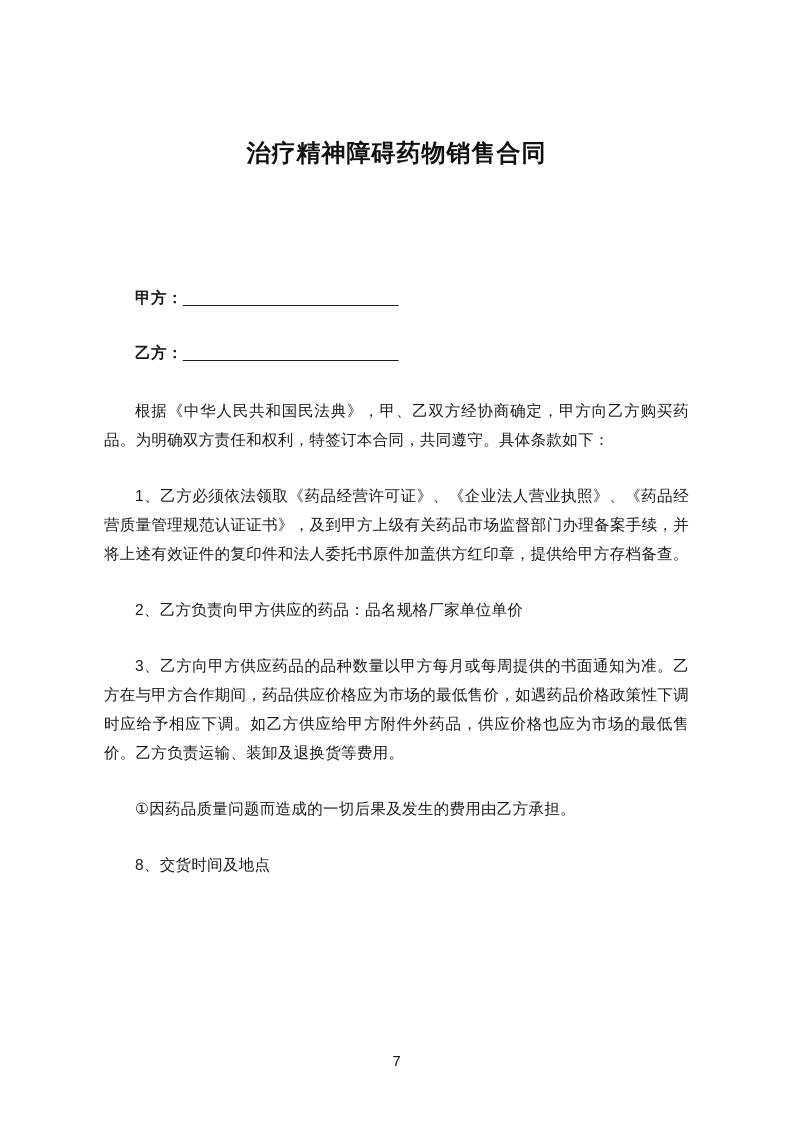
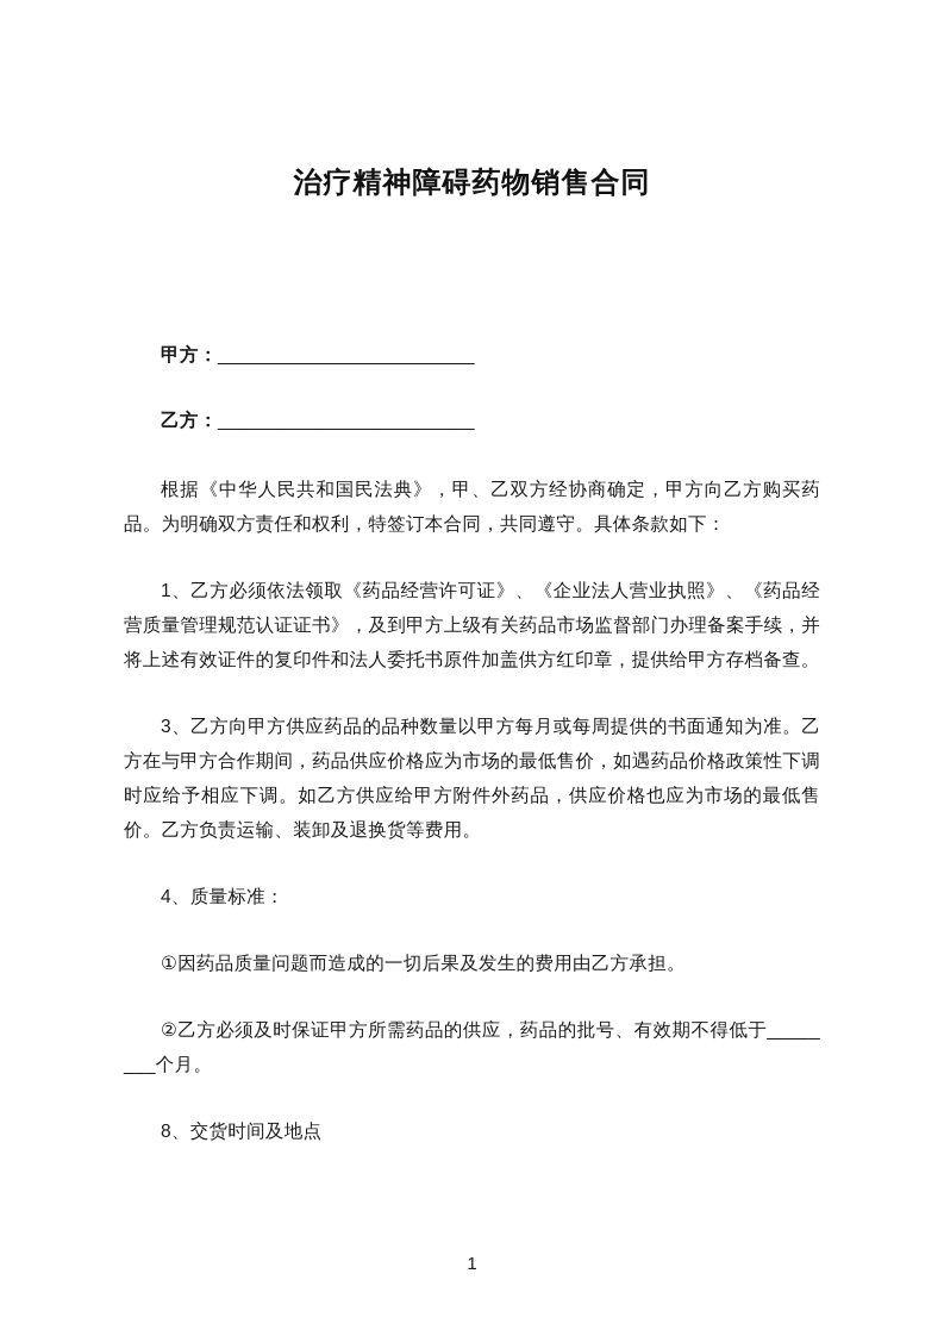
  治疗精神障碍药物销售合同
  甲方：_________________________
  乙方：_________________________
  根据《中华人民共和国民法典》，甲、乙双方经协商确定，甲方向乙方购买药品。为明确双方责任和权利，特签订本合同，共同遵守。具体条款如下：
  1、乙方必须依法领取《药品经营许可证》、《企业法人营业执照》、《药品经营质量管理规范认证证书》，及到甲方上级有关药品市场监督部门办理备案手续，并将上述有效证件的复印件和法人委托书原件加盖供方红印章，提供给甲方存档备查。
- 2、乙方负责向甲方供应的药品：品名规格厂家单位单价
  3、乙方向甲方供应药品的品种数量以甲方每月或每周提供的书面通知为准。乙方在与甲方合作期间，药品供应价格应为市场的最低售价，如遇药品价格政策性下调时应给予相应下调。如乙方供应给甲方附件外药品，供应价格也应为市场的最低售价。乙方负责运输、装卸及退换货等费用。
+ 4、质量标准：
  ①因药品质量问题而造成的一切后果及发生的费用由乙方承担。
+ ②乙方必须及时保证甲方所需药品的供应，药品的批号、有效期不得低于________个月。
  8、交货时间及地点
- 7
+ 1
